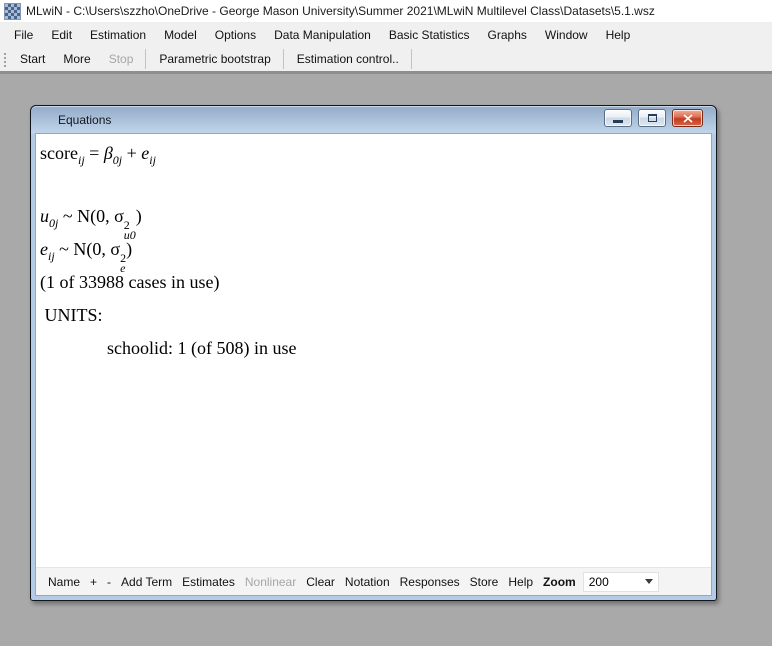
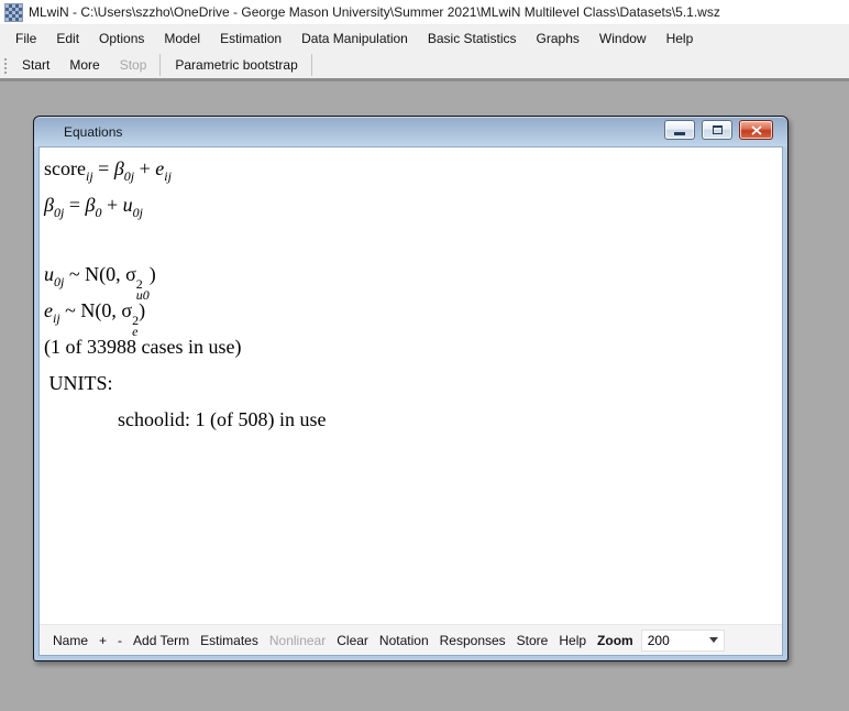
  MLwiN - C:\Users\szzho\OneDrive - George Mason University\Summer 2021\MLwiN Multilevel Class\Datasets\5.1.wsz
  File
  Edit
- Estimation
+ Options
  Model
- Options
+ Estimation
  Data Manipulation
  Basic Statistics
  Graphs
  Window
  Help
  Start
  More
  Stop
  Parametric bootstrap
- Estimation control..
  Equations
  scoreij = β0j + eij
+ β0j = β0 + u0j
  u0j ~ N(0, σ
  2
  u0
  )
  eij ~ N(0, σ
  2
  e
  )
  (1 of 33988 cases in use)
  UNITS:
  schoolid: 1 (of 508) in use
  Name
  +
  -
  Add Term
  Estimates
  Nonlinear
  Clear
  Notation
  Responses
  Store
  Help
  Zoom
  200
